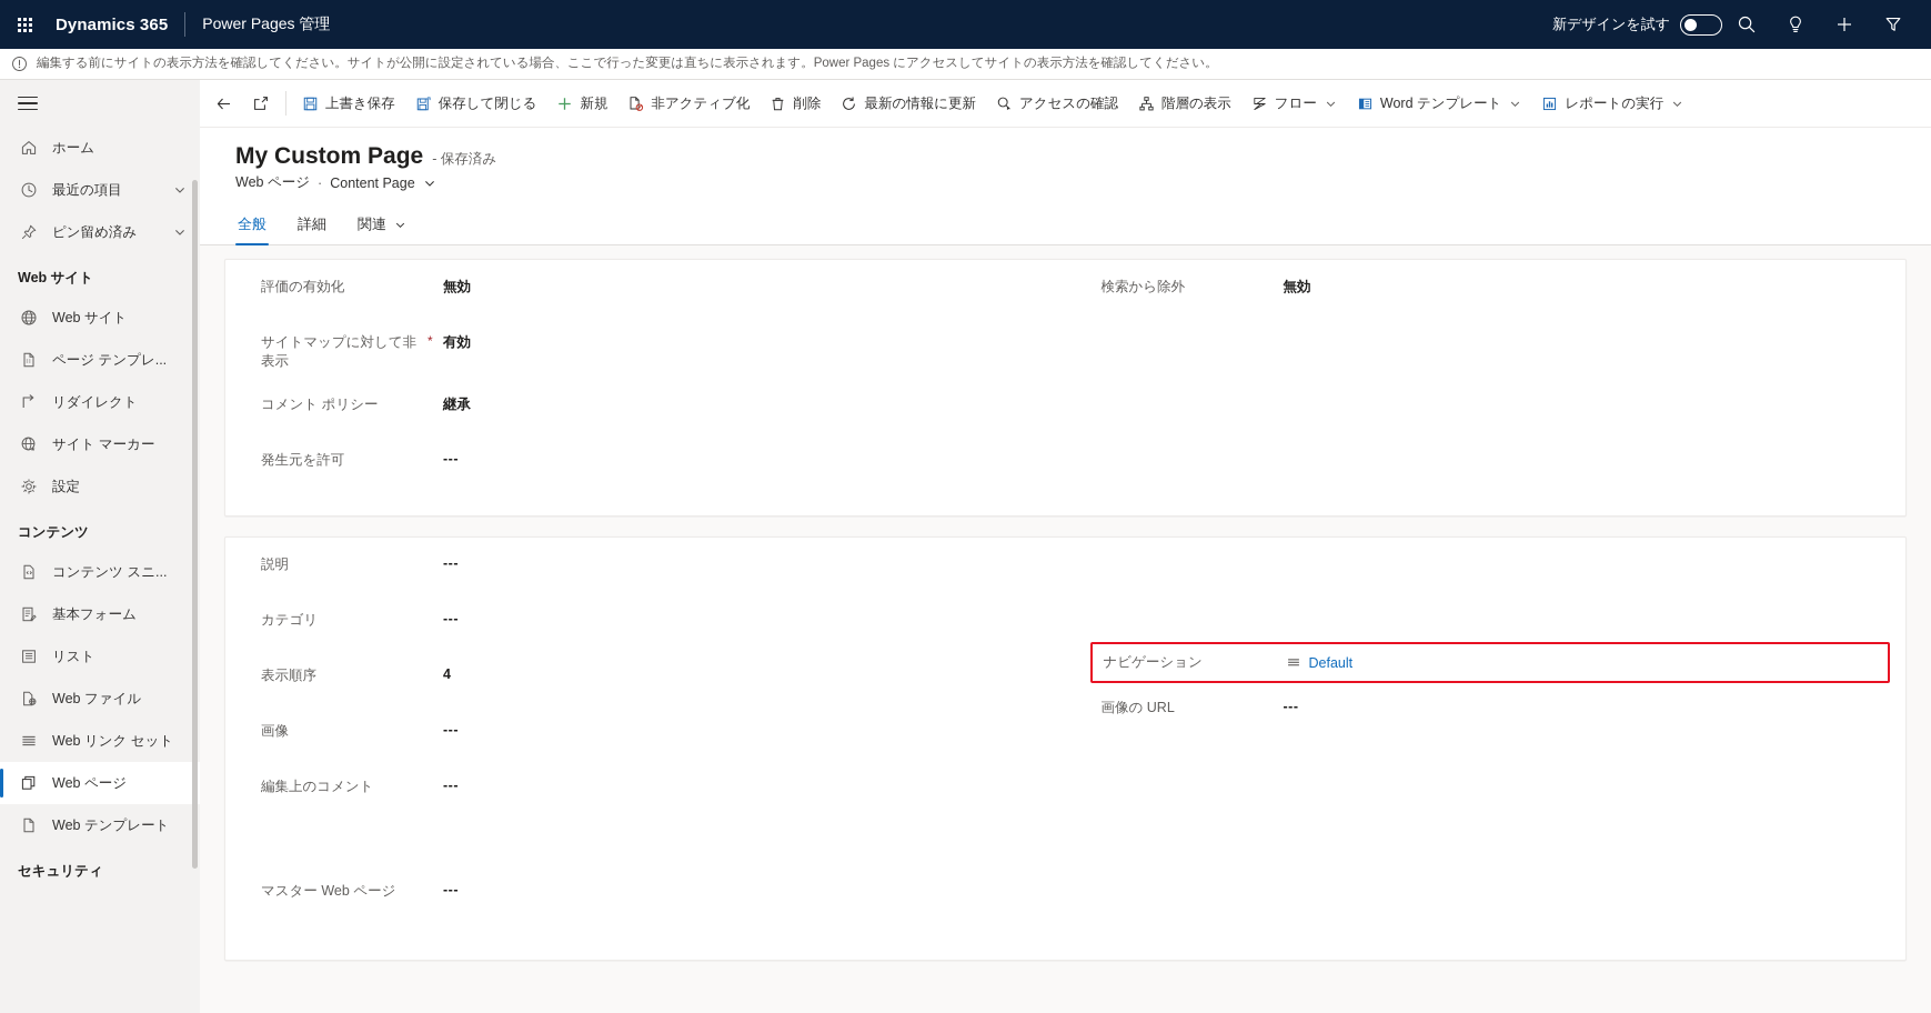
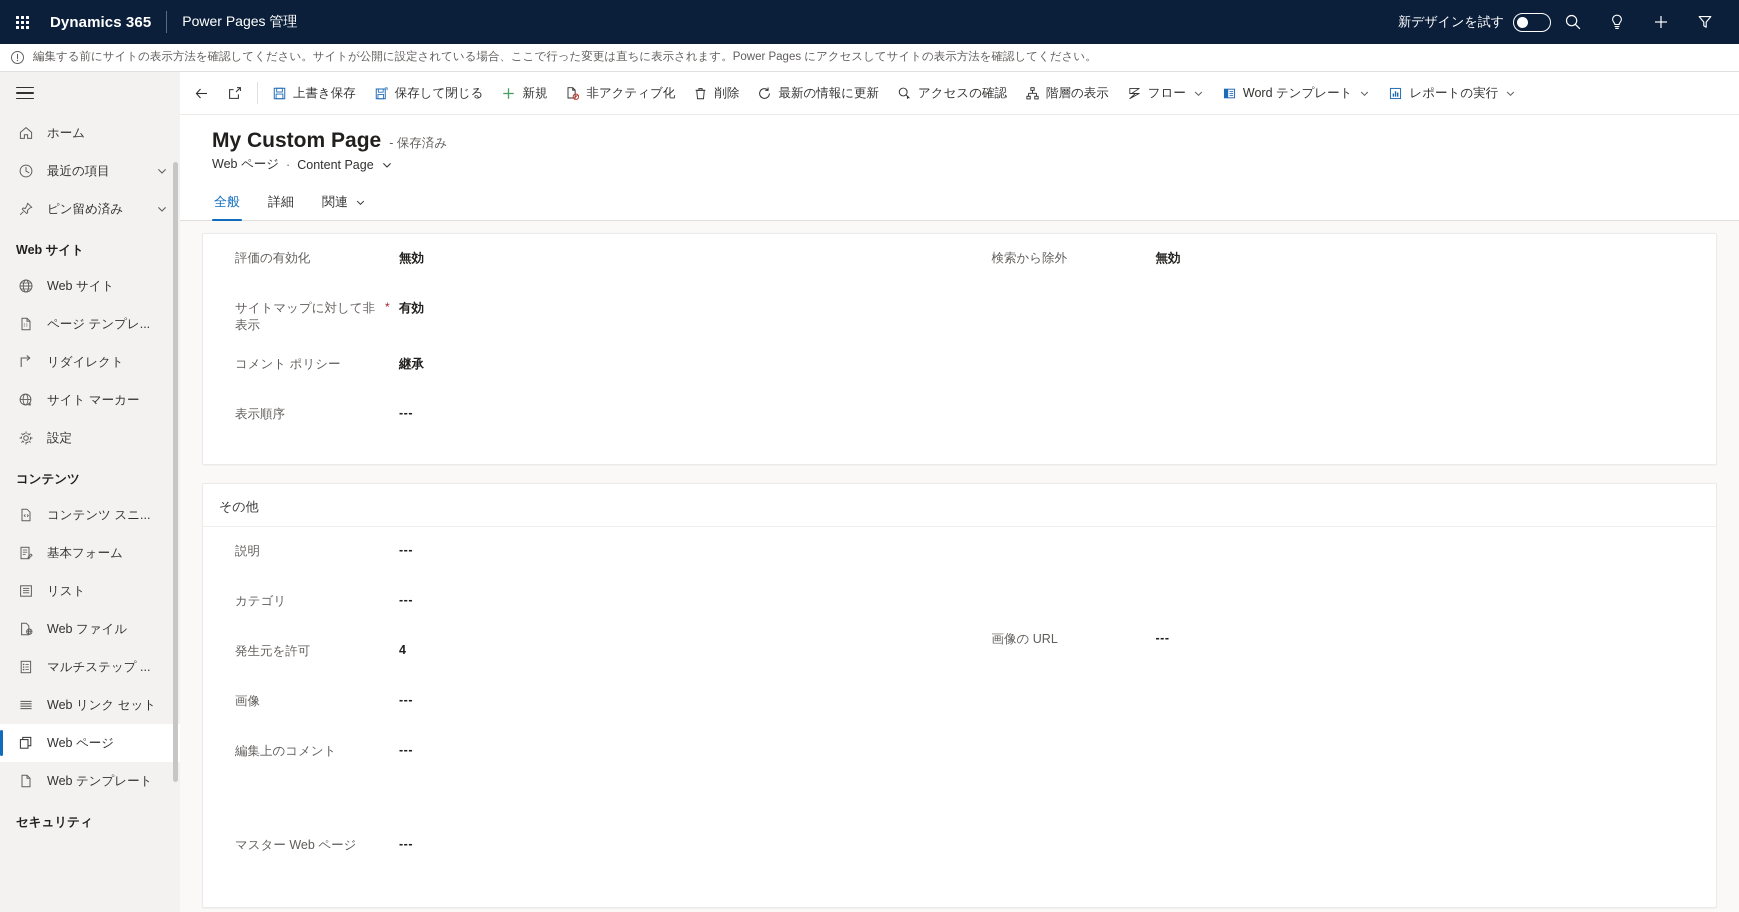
  Dynamics 365
  Power Pages 管理
  新デザインを試す
  編集する前にサイトの表示方法を確認してください。サイトが公開に設定されている場合、ここで行った変更は直ちに表示されます。Power Pages にアクセスしてサイトの表示方法を確認してください。
  ホーム
  最近の項目
  ピン留め済み
  Web サイト
  Web サイト
  ページ テンプレ...
  リダイレクト
  サイト マーカー
  設定
  コンテンツ
  コンテンツ スニ...
  基本フォーム
  リスト
  Web ファイル
+ マルチステップ ...
  Web リンク セット
  Web ページ
  Web テンプレート
  セキュリティ
  上書き保存
  保存して閉じる
  新規
  非アクティブ化
  削除
  最新の情報に更新
  アクセスの確認
  階層の表示
  フロー
  Word テンプレート
  レポートの実行
  My Custom Page
  - 保存済み
  Web ページ
  ·
  Content Page
  全般
  詳細
  関連
  評価の有効化
  無効
  サイトマップに対して非表示
  *
  有効
  コメント ポリシー
  継承
- 発生元を許可
+ 表示順序
  ---
  検索から除外
  無効
+ その他
  説明
  ---
  カテゴリ
  ---
- 表示順序
+ 発生元を許可
  4
  画像
  ---
  編集上のコメント
  ---
  マスター Web ページ
  ---
- ナビゲーション
- Default
  画像の URL
  ---
